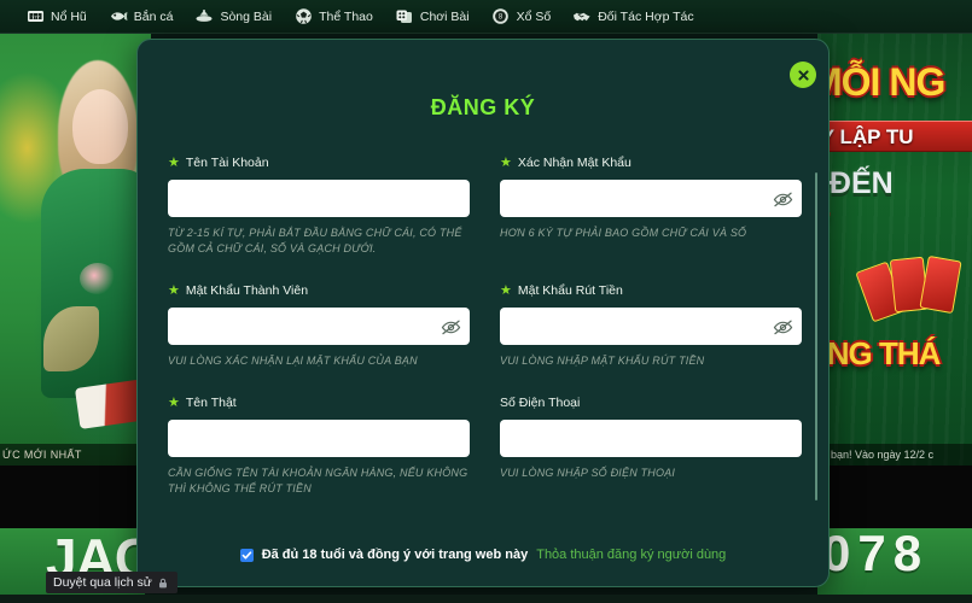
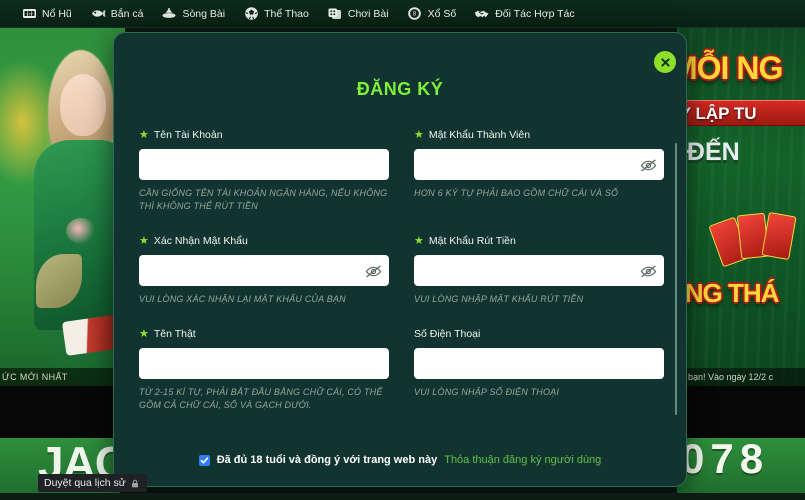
  ỨC MỚI NHẤT
  JAC
  ỖI NG
  LẬP TU
  ĐẾN
  NG THÁ
  bạn! Vào ngày 12/2 c
  0
  7
  8
  Nổ Hũ
  Bắn cá
  Sòng Bài
  Thể Thao
  Chơi Bài
  Xổ Số
  Đối Tác Hợp Tác
  ĐĂNG KÝ
  ★
  Tên Tài Khoản
- TỪ 2-15 KÍ TỰ, PHẢI BẮT ĐẦU BẰNG CHỮ CÁI, CÓ THỂ GỒM CẢ CHỮ CÁI, SỐ VÀ GẠCH DƯỚI.
+ CẦN GIỐNG TÊN TÀI KHOẢN NGÂN HÀNG, NẾU KHÔNG THÌ KHÔNG THỂ RÚT TIỀN
  ★
- Xác Nhận Mật Khẩu
+ Mật Khẩu Thành Viên
  HƠN 6 KÝ TỰ PHẢI BAO GỒM CHỮ CÁI VÀ SỐ
  ★
- Mật Khẩu Thành Viên
+ Xác Nhận Mật Khẩu
  VUI LÒNG XÁC NHẬN LẠI MẬT KHẨU CỦA BẠN
  ★
  Mật Khẩu Rút Tiền
  VUI LÒNG NHẬP MẬT KHẨU RÚT TIỀN
  ★
  Tên Thật
- CẦN GIỐNG TÊN TÀI KHOẢN NGÂN HÀNG, NẾU KHÔNG THÌ KHÔNG THỂ RÚT TIỀN
+ TỪ 2-15 KÍ TỰ, PHẢI BẮT ĐẦU BẰNG CHỮ CÁI, CÓ THỂ GỒM CẢ CHỮ CÁI, SỐ VÀ GẠCH DƯỚI.
  Số Điện Thoại
  VUI LÒNG NHẬP SỐ ĐIỆN THOẠI
  Đã đủ 18 tuổi và đồng ý với trang web này
  Thỏa thuận đăng ký người dùng
  Duyệt qua lịch sử
